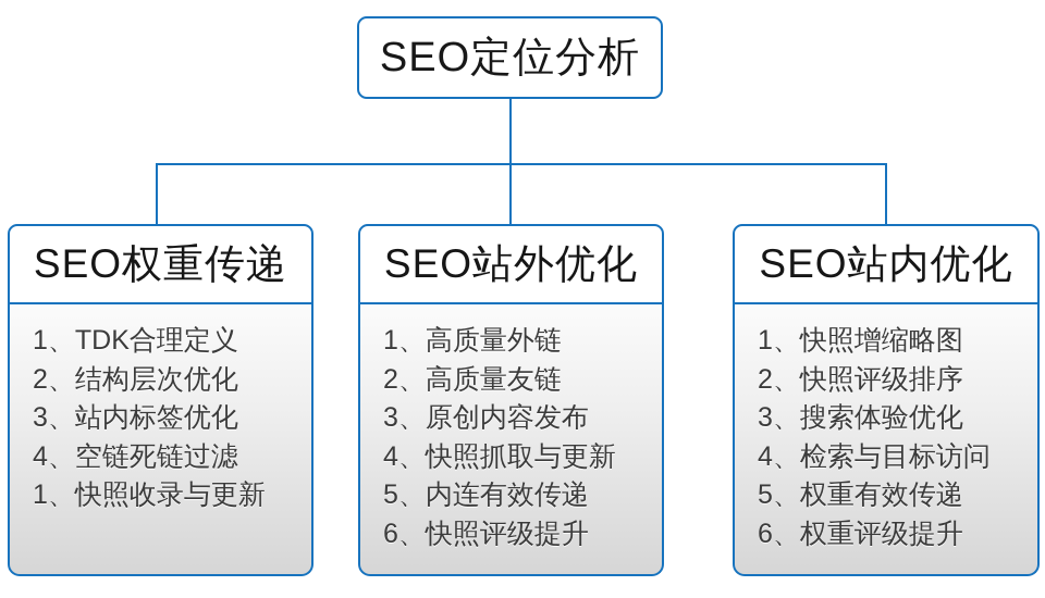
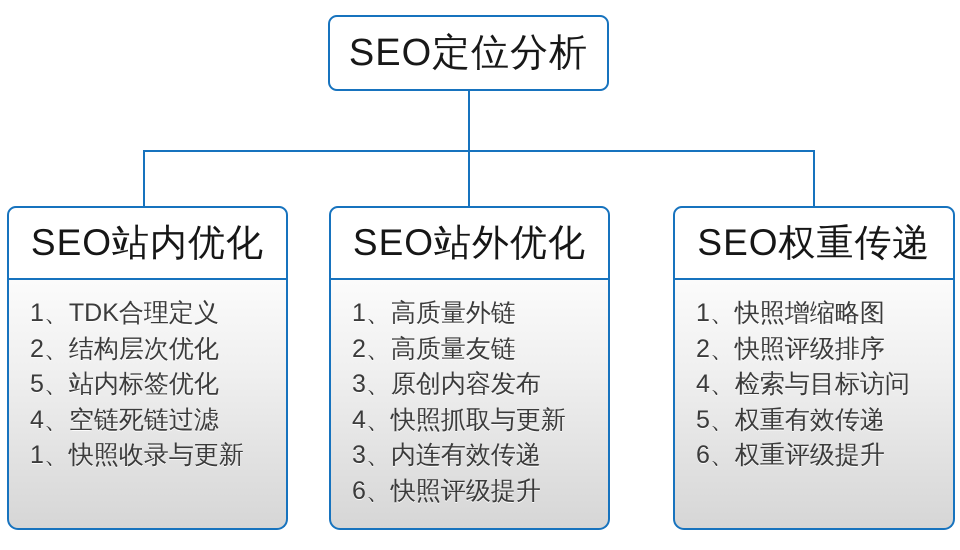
  SEO定位分析
- SEO权重传递
+ SEO站内优化
  1、TDK合理定义
  2、结构层次优化
- 3、站内标签优化
+ 5、站内标签优化
  4、空链死链过滤
  1、快照收录与更新
  SEO站外优化
  1、高质量外链
  2、高质量友链
  3、原创内容发布
  4、快照抓取与更新
- 5、内连有效传递
+ 3、内连有效传递
  6、快照评级提升
- SEO站内优化
+ SEO权重传递
  1、快照增缩略图
  2、快照评级排序
- 3、搜索体验优化
  4、检索与目标访问
  5、权重有效传递
  6、权重评级提升
